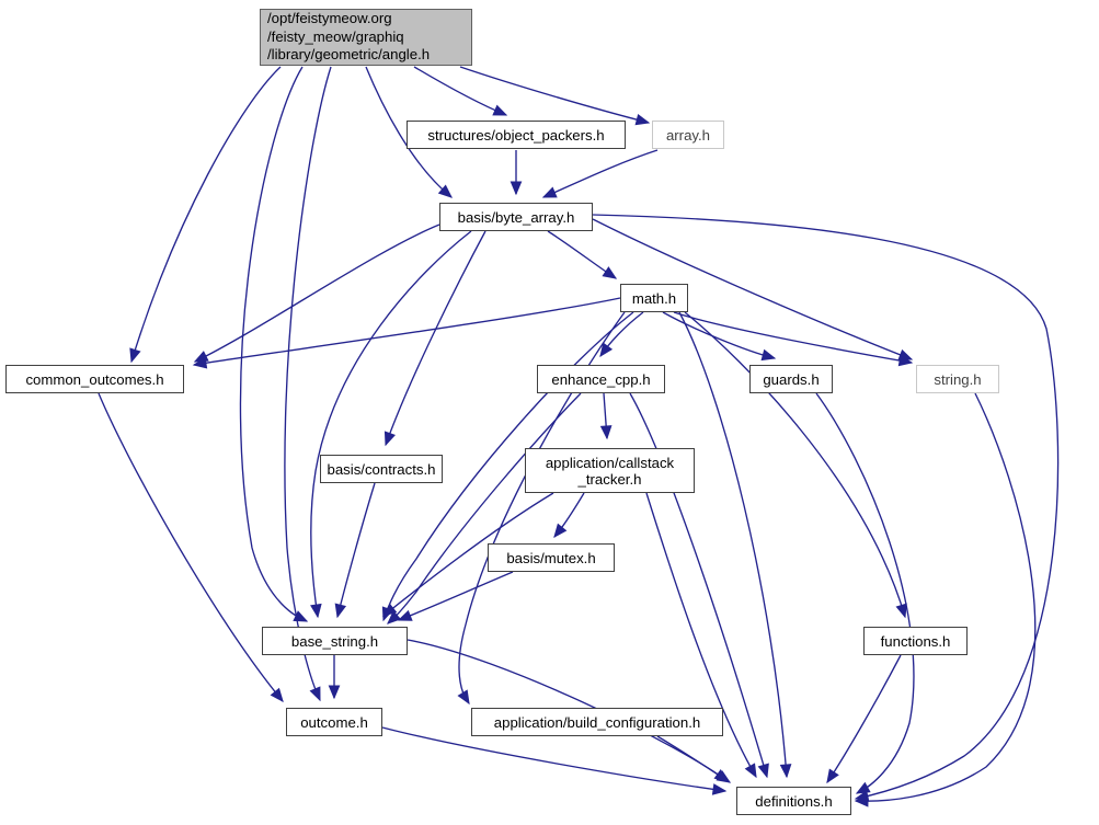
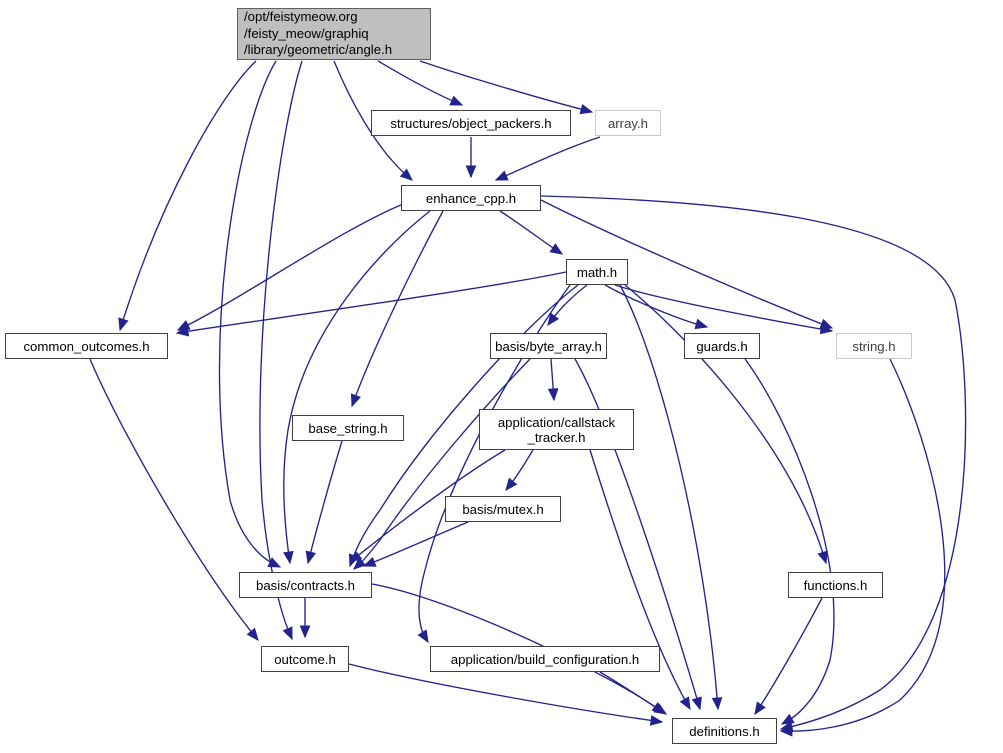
  /opt/feistymeow.org
  /feisty_meow/graphiq
  /library/geometric/angle.h
  structures/object_packers.h
  array.h
- basis/byte_array.h
+ enhance_cpp.h
  math.h
  common_outcomes.h
- enhance_cpp.h
+ basis/byte_array.h
  guards.h
  string.h
- basis/contracts.h
+ base_string.h
  application/callstack
  _tracker.h
  basis/mutex.h
- base_string.h
+ basis/contracts.h
  functions.h
  outcome.h
  application/build_configuration.h
  definitions.h
